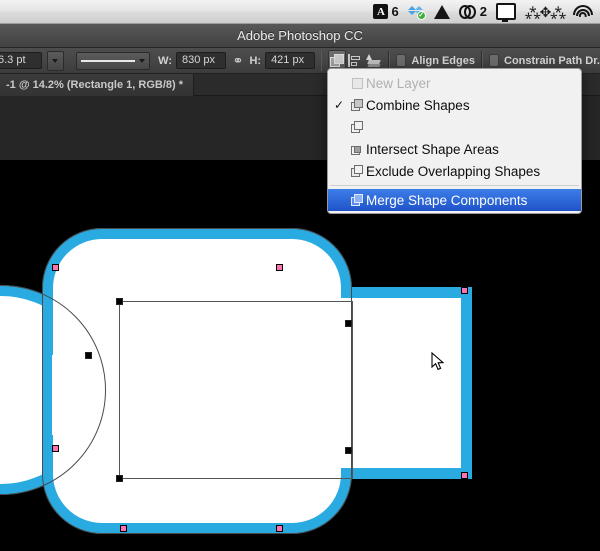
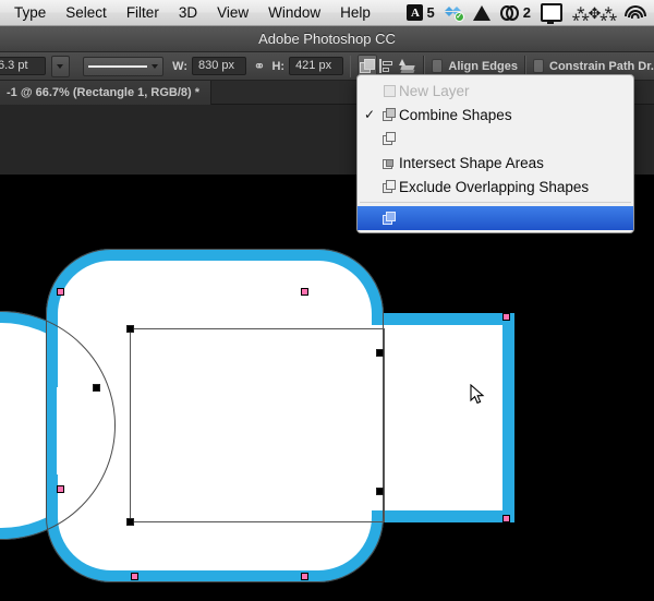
+ Type
+ Select
+ Filter
+ 3D
+ View
+ Window
+ Help
  A
- 6
+ 5
  2
  ⁂✥⁂
  Adobe Photoshop CC
  6.3 pt
  W:
  830 px
  ⚭
  H:
  421 px
  Align Edges
  Constrain Path Dr.
- -1 @ 14.2% (Rectangle 1, RGB/8) *
+ -1 @ 66.7% (Rectangle 1, RGB/8) *
  New Layer
  ✓
  Combine Shapes
  Intersect Shape Areas
  Exclude Overlapping Shapes
- Merge Shape Components
